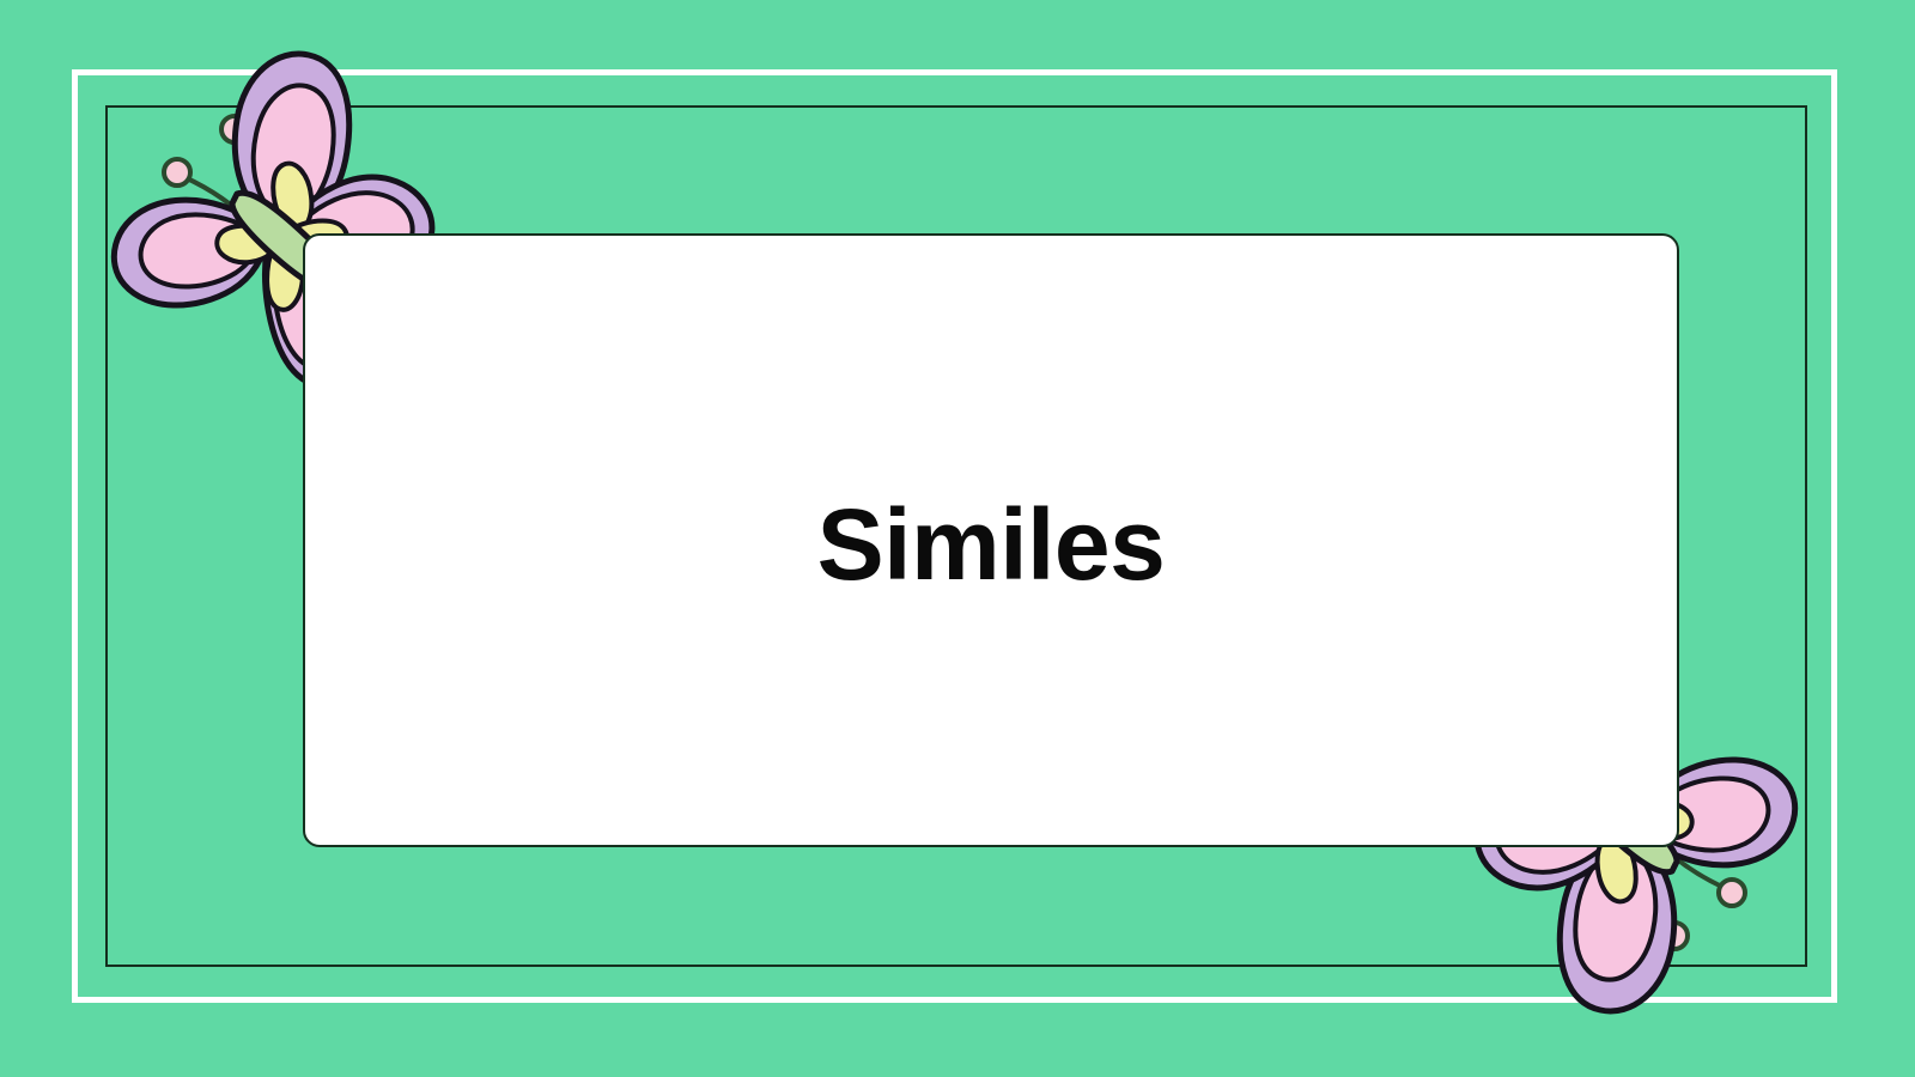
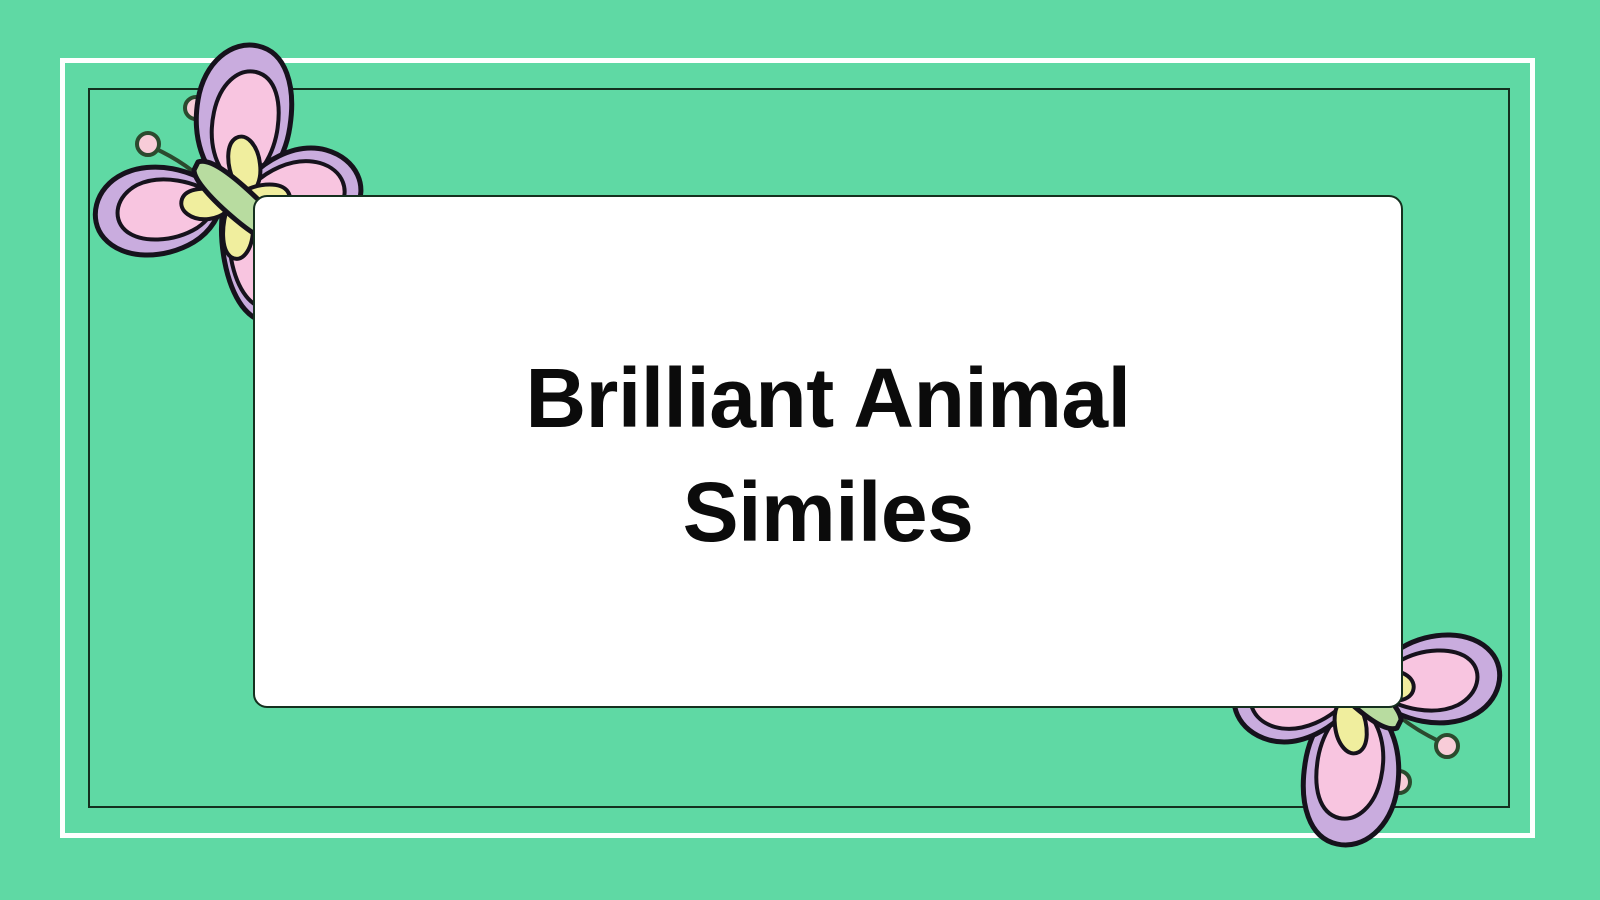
+ Brilliant Animal
  Similes
